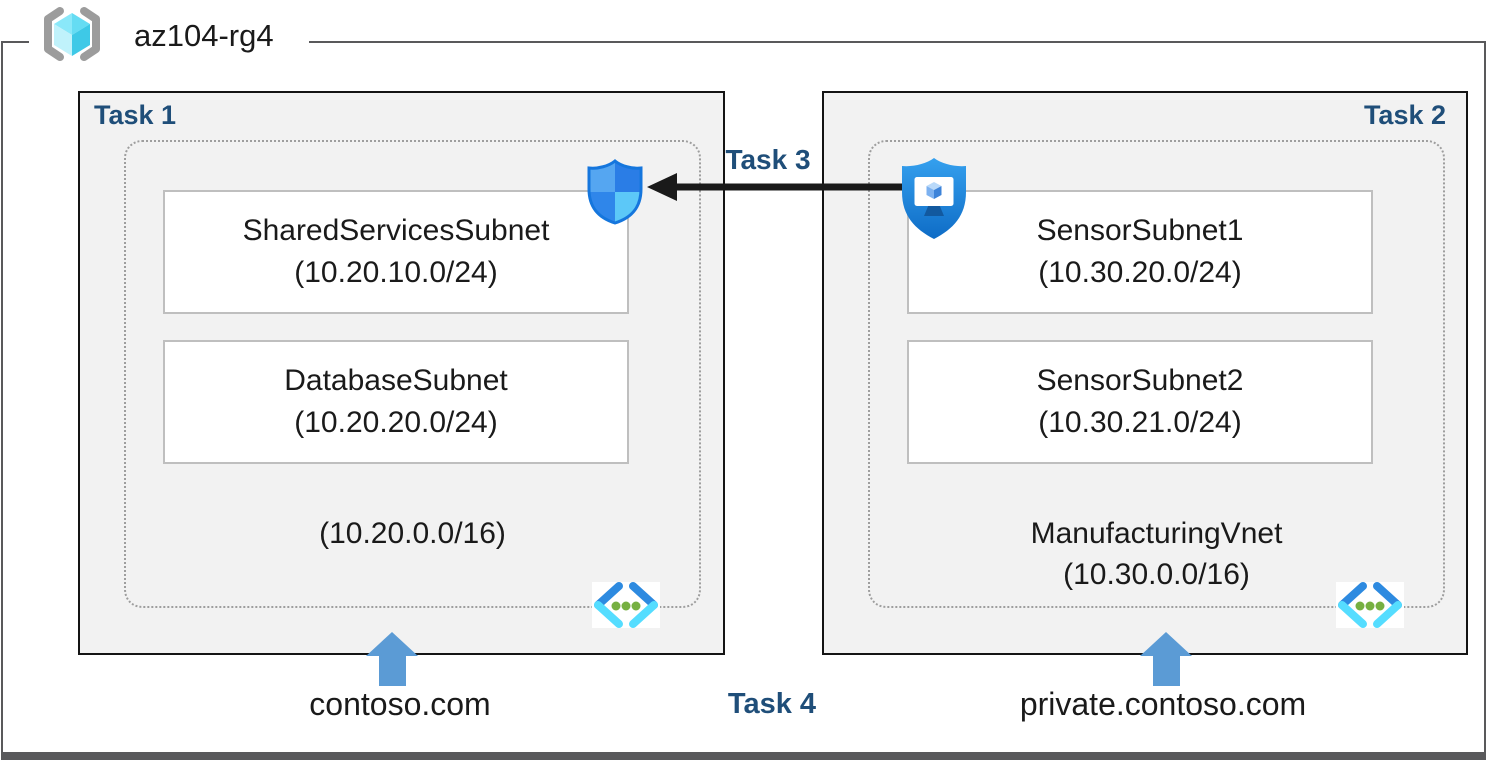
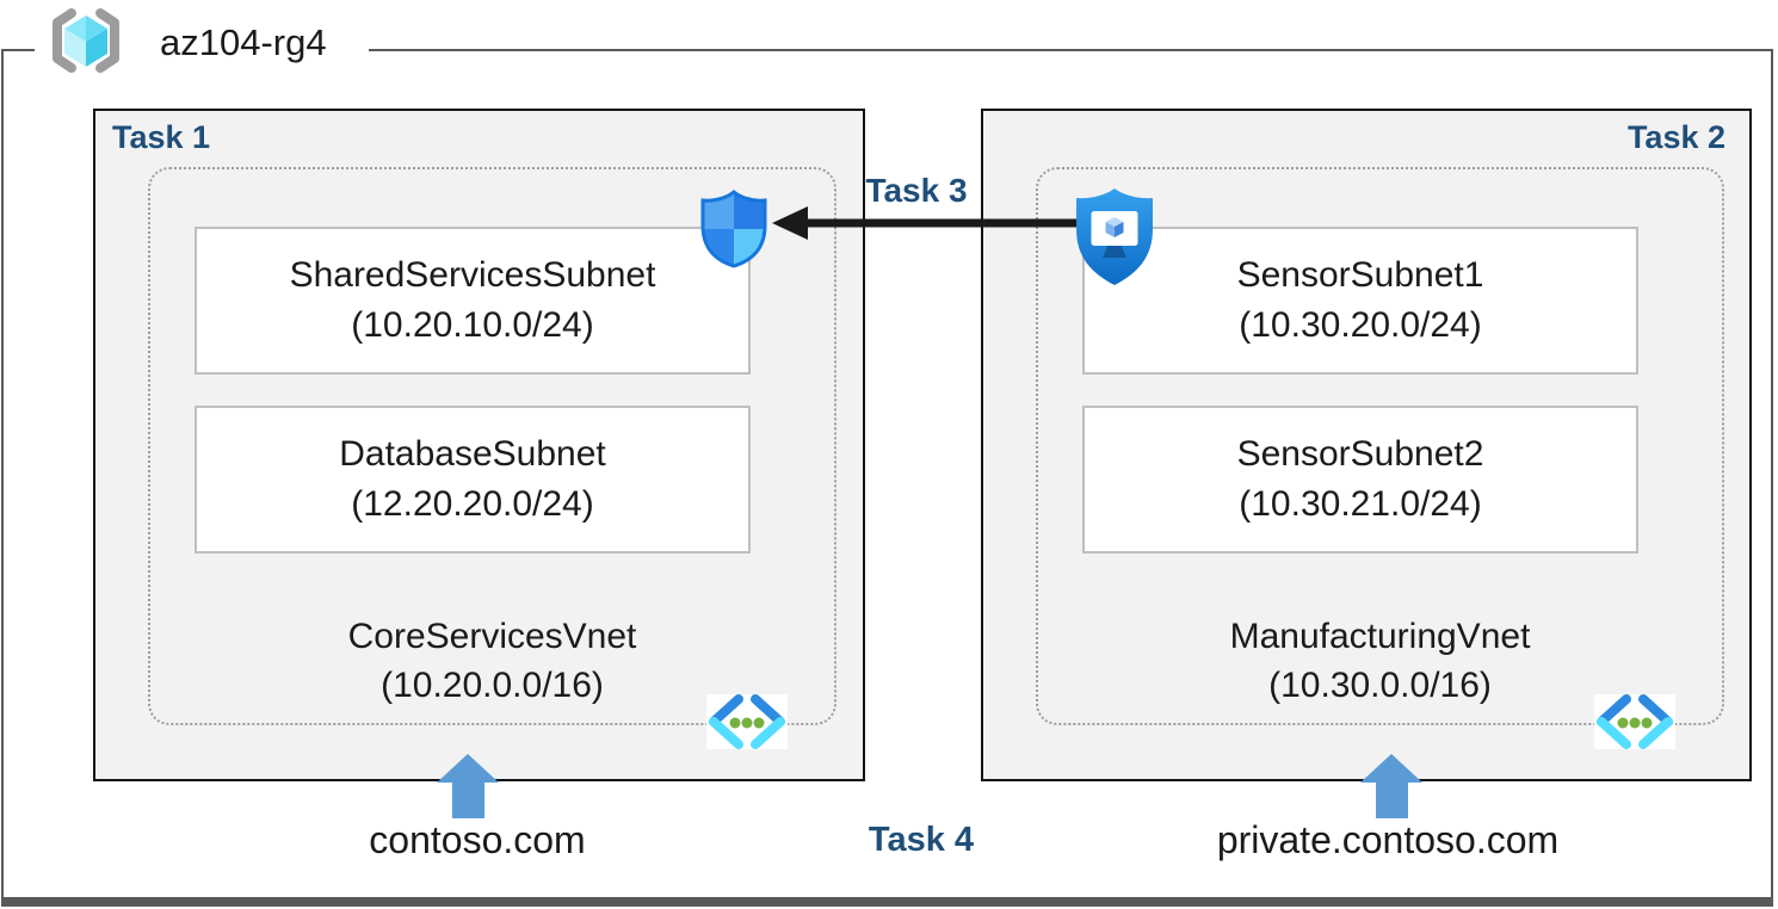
  az104-rg4
  Task 1
  Task 2
  SharedServicesSubnet
  (10.20.10.0/24)
  DatabaseSubnet
- (10.20.20.0/24)
+ (12.20.20.0/24)
  SensorSubnet1
  (10.30.20.0/24)
  SensorSubnet2
  (10.30.21.0/24)
+ CoreServicesVnet
  (10.20.0.0/16)
  ManufacturingVnet
  (10.30.0.0/16)
  Task 3
  contoso.com
  Task 4
  private.contoso.com
